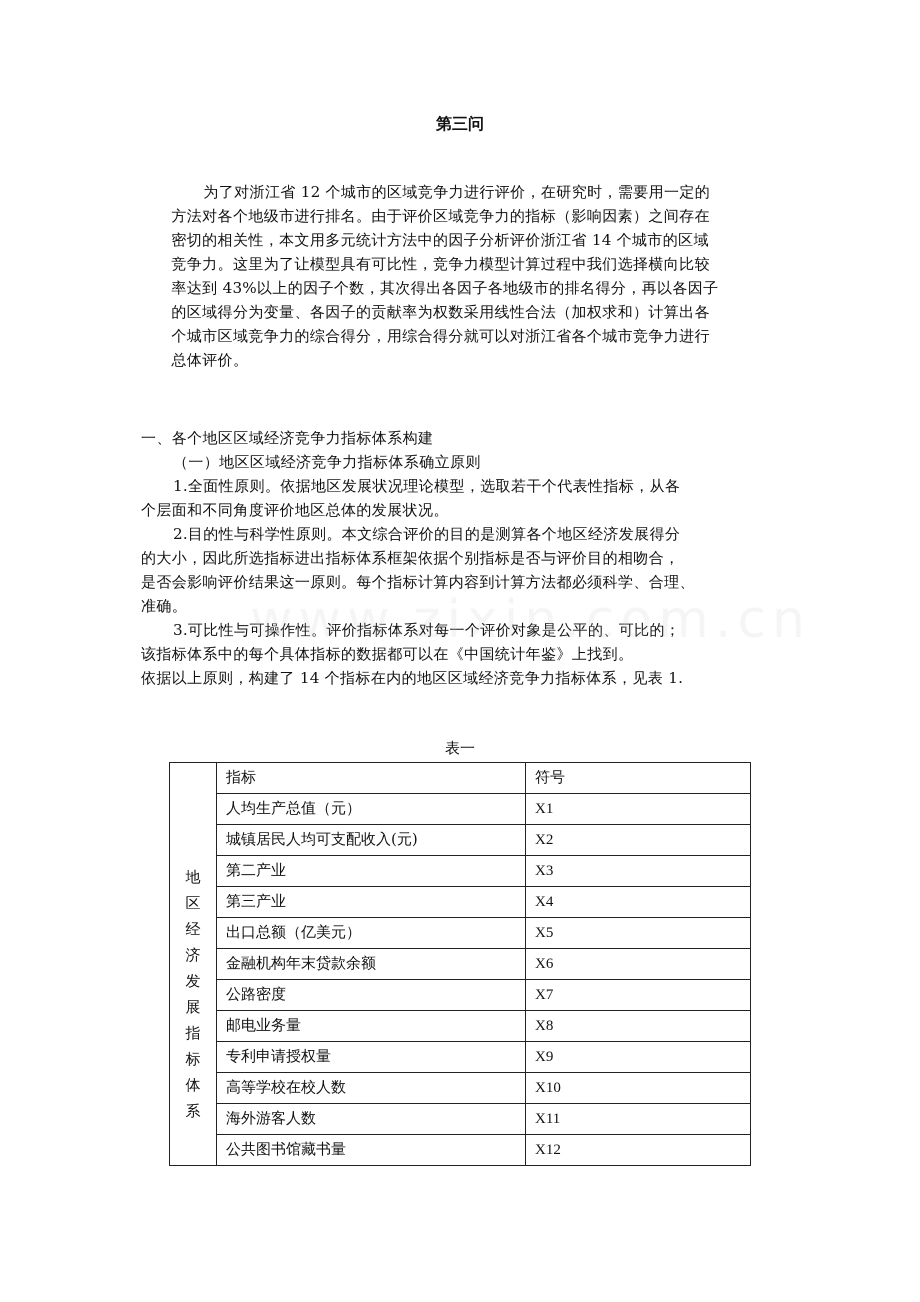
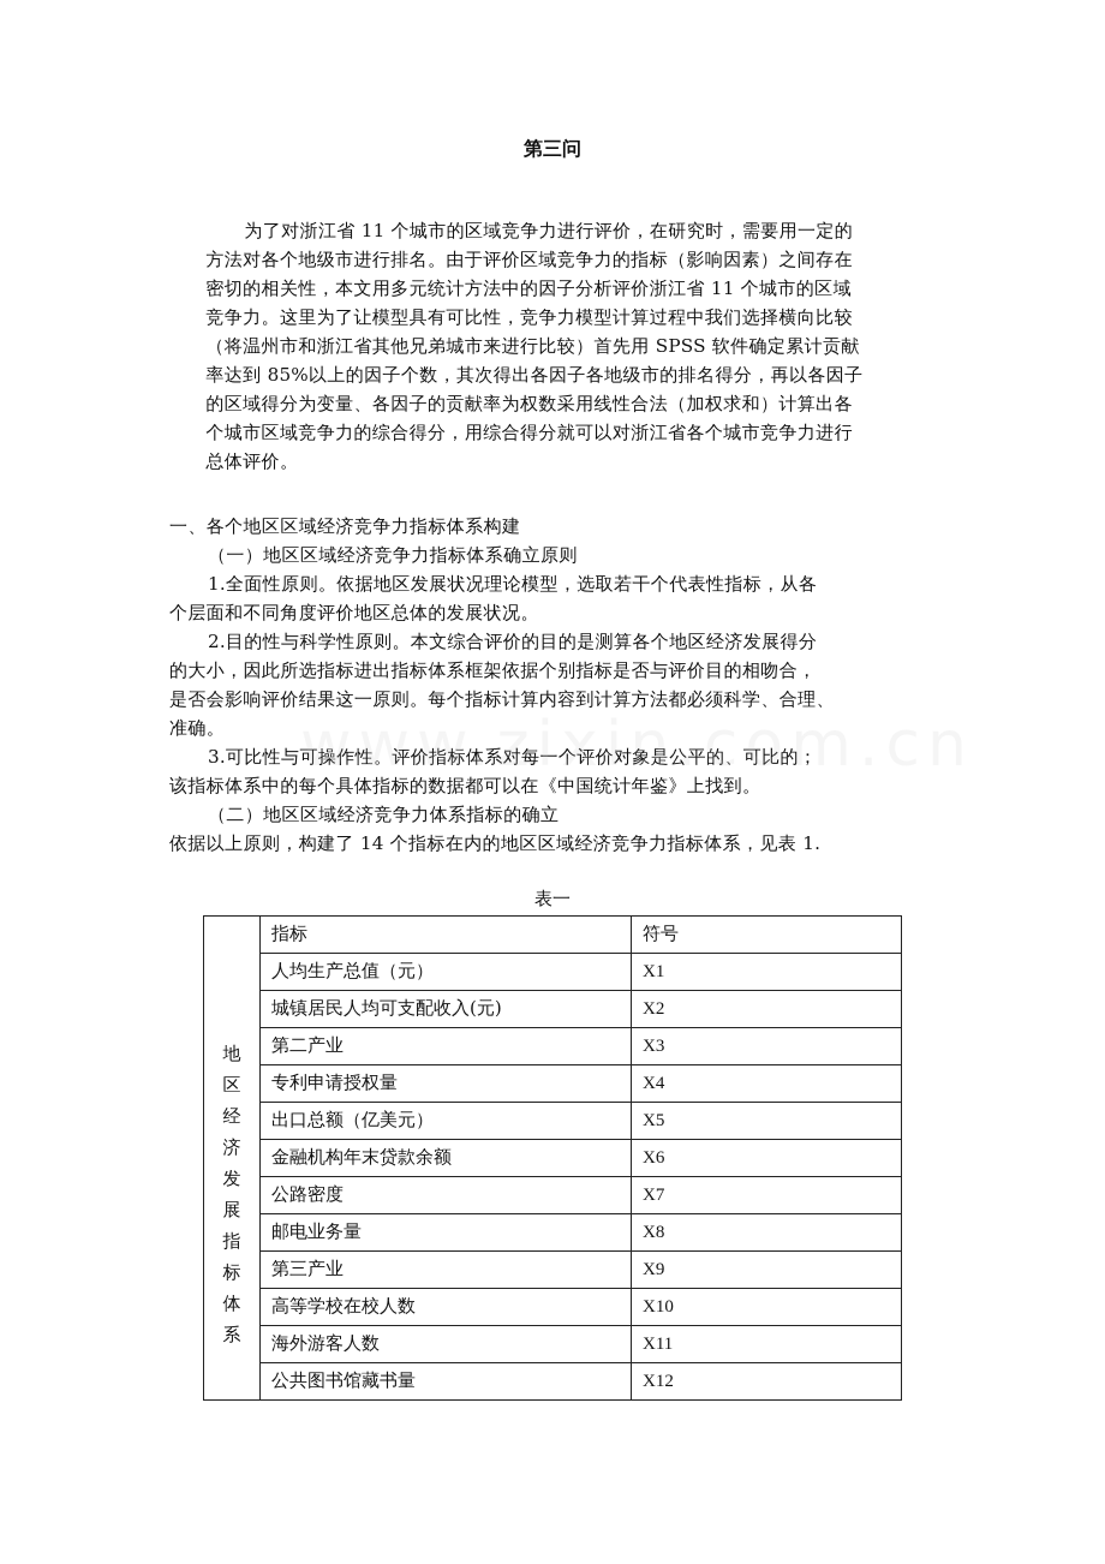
  第三问
- 为了对浙江省 12 个城市的区域竞争力进行评价，在研究时，需要用一定的
+ 为了对浙江省 11 个城市的区域竞争力进行评价，在研究时，需要用一定的
  方法对各个地级市进行排名。由于评价区域竞争力的指标（影响因素）之间存在
- 密切的相关性，本文用多元统计方法中的因子分析评价浙江省 14 个城市的区域
+ 密切的相关性，本文用多元统计方法中的因子分析评价浙江省 11 个城市的区域
  竞争力。这里为了让模型具有可比性，竞争力模型计算过程中我们选择横向比较
+ （将温州市和浙江省其他兄弟城市来进行比较）首先用 SPSS 软件确定累计贡献
- 率达到 43%以上的因子个数，其次得出各因子各地级市的排名得分，再以各因子
+ 率达到 85%以上的因子个数，其次得出各因子各地级市的排名得分，再以各因子
  的区域得分为变量、各因子的贡献率为权数采用线性合法（加权求和）计算出各
  个城市区域竞争力的综合得分，用综合得分就可以对浙江省各个城市竞争力进行
  总体评价。
  一、各个地区区域经济竞争力指标体系构建
  （一）地区区域经济竞争力指标体系确立原则
  1.全面性原则。依据地区发展状况理论模型，选取若干个代表性指标，从各
  个层面和不同角度评价地区总体的发展状况。
  2.目的性与科学性原则。本文综合评价的目的是测算各个地区经济发展得分
  的大小，因此所选指标进出指标体系框架依据个别指标是否与评价目的相吻合，
  是否会影响评价结果这一原则。每个指标计算内容到计算方法都必须科学、合理、
  准确。
  3.可比性与可操作性。评价指标体系对每一个评价对象是公平的、可比的；
  该指标体系中的每个具体指标的数据都可以在《中国统计年鉴》上找到。
+ （二）地区区域经济竞争力体系指标的确立
  依据以上原则，构建了 14 个指标在内的地区区域经济竞争力指标体系，见表 1.
  www.zixin.com.cn
  表一
  地 区 经 济 发 展 指 标 体 系	指标	符号
  人均生产总值（元）	X1
  城镇居民人均可支配收入(元)	X2
  第二产业	X3
- 第三产业	X4
+ 专利申请授权量	X4
  出口总额（亿美元）	X5
  金融机构年末贷款余额	X6
  公路密度	X7
  邮电业务量	X8
- 专利申请授权量	X9
+ 第三产业	X9
  高等学校在校人数	X10
  海外游客人数	X11
  公共图书馆藏书量	X12
